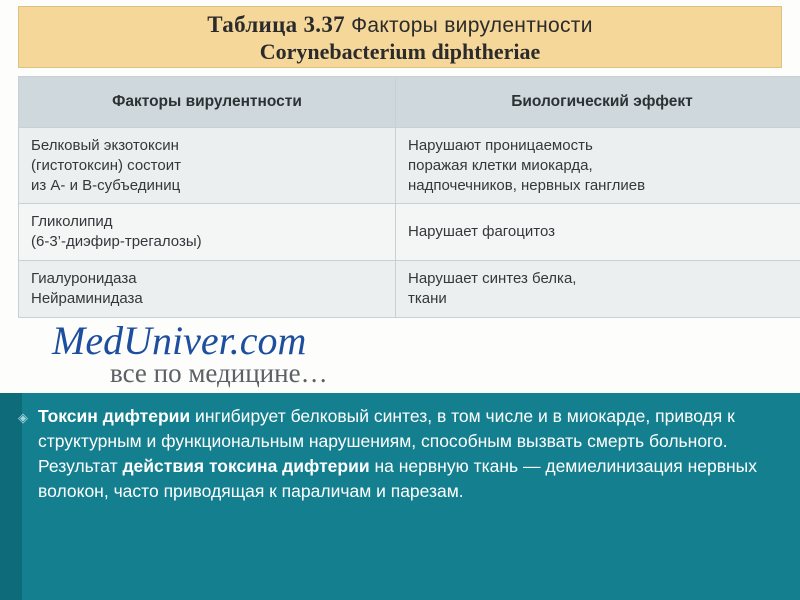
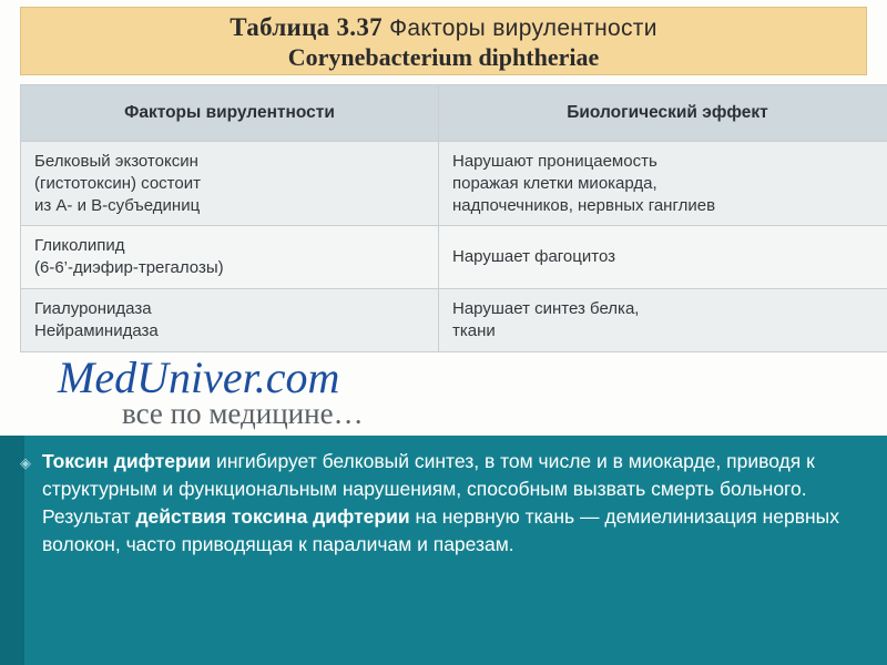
  Таблица 3.37 Факторы вирулентности
  Corynebacterium diphtheriae
  Факторы вирулентности	Биологический эффект
  Белковый экзотоксин (гистотоксин) состоит из А- и В-субъединиц	Нарушают проницаемость поражая клетки миокарда, надпочечников, нервных ганглиев
- Гликолипид (6-3’-диэфир-трегалозы)	Нарушает фагоцитоз
+ Гликолипид (6-6’-диэфир-трегалозы)	Нарушает фагоцитоз
  Гиалуронидаза Нейраминидаза	Нарушает синтез белка, ткани
  MedUniver.com
  все по медицине…
  ◈
  Токсин дифтерии ингибирует белковый синтез, в том числе и в миокарде, приводя к структурным и функциональным нарушениям, способным вызвать смерть больного. Результат действия токсина дифтерии на нервную ткань — демиелинизация нервных волокон, часто приводящая к параличам и парезам.
